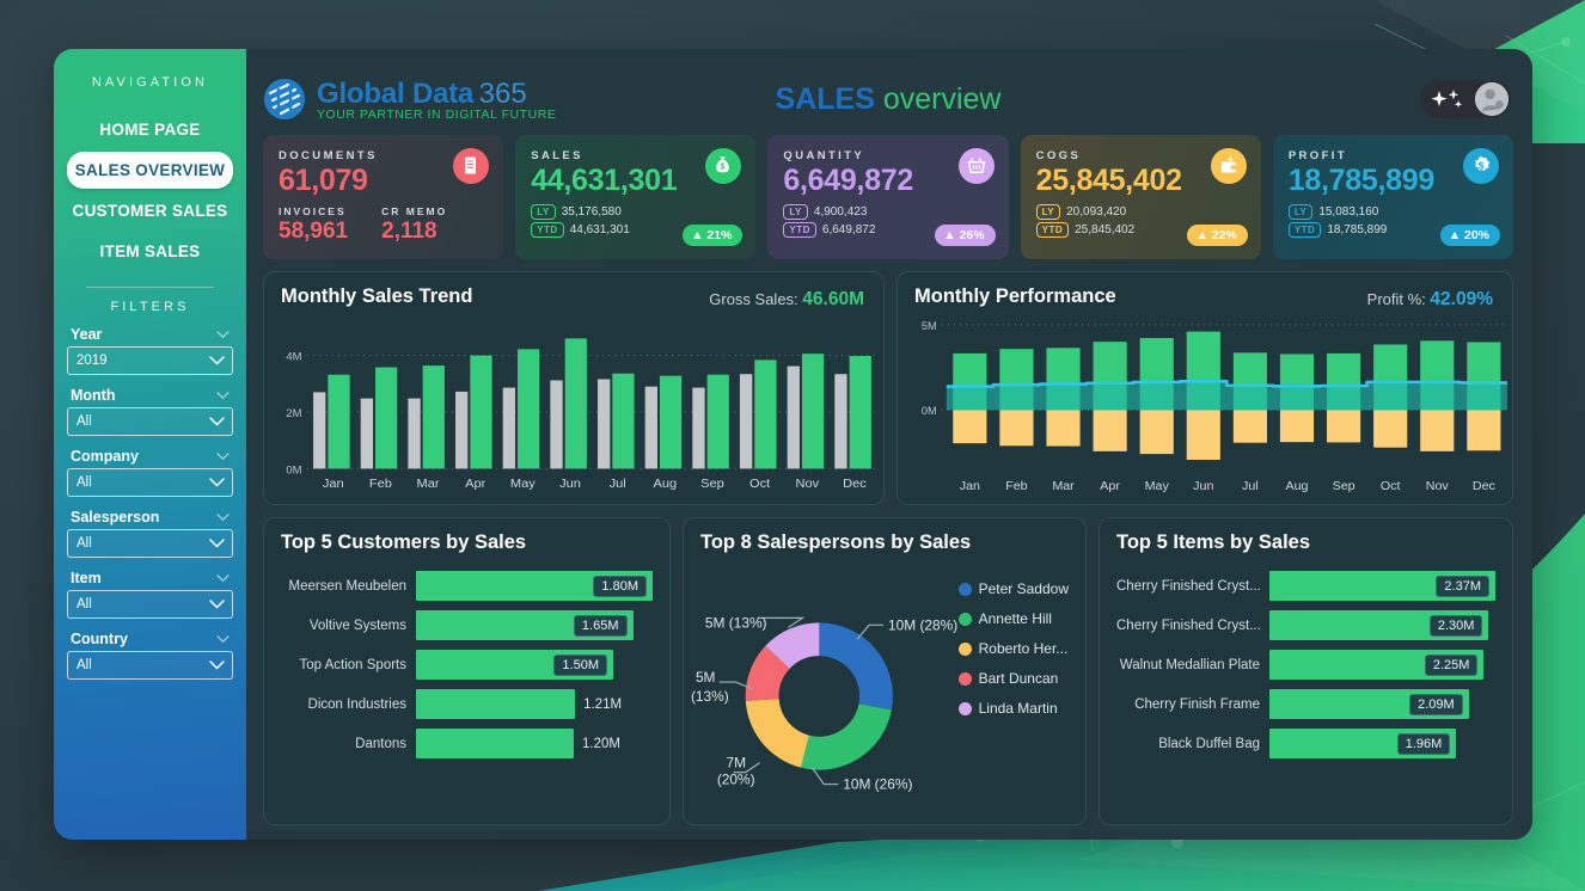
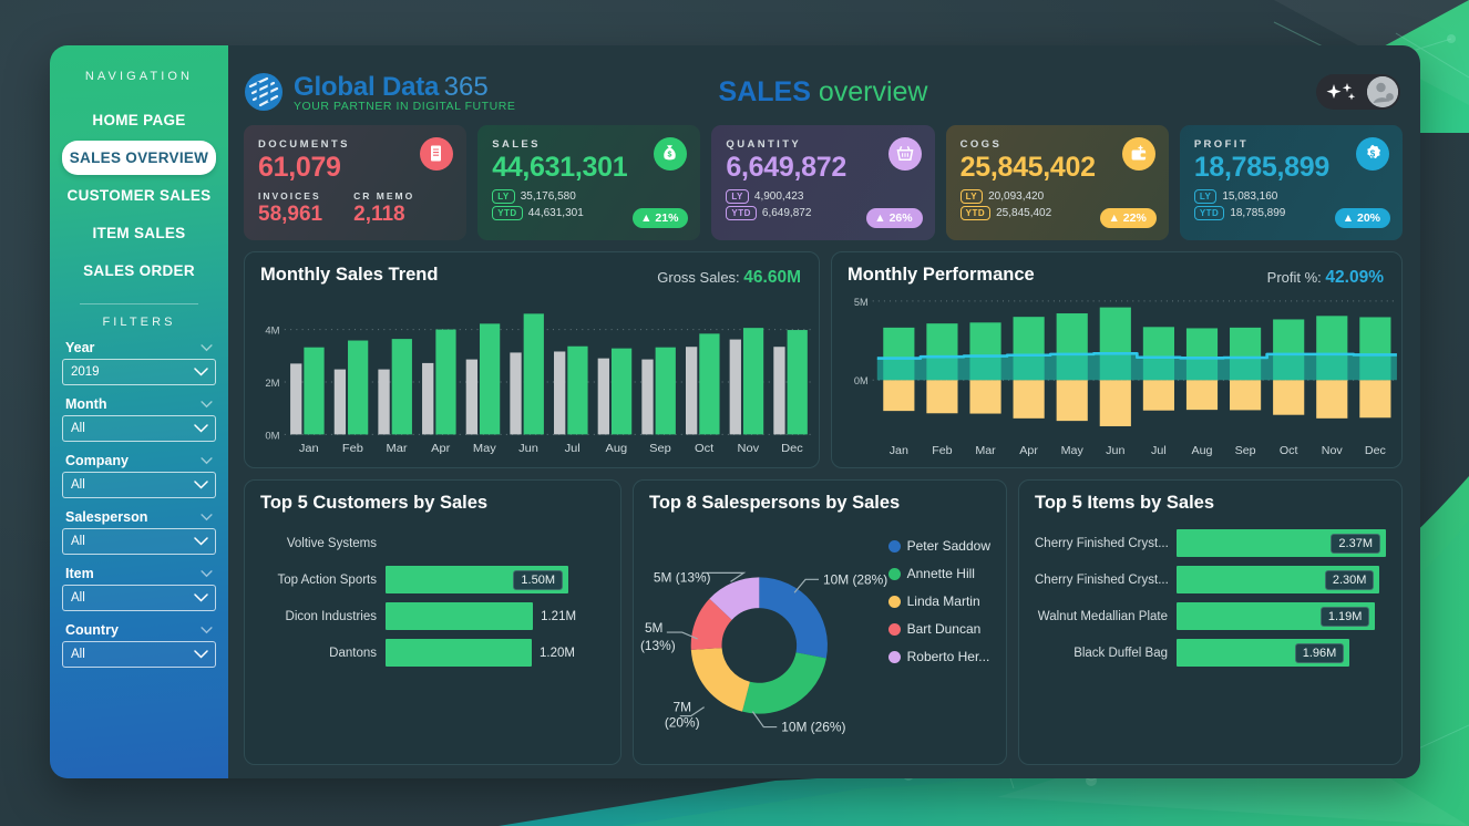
  NAVIGATION
  HOME PAGE
  SALES OVERVIEW
  CUSTOMER SALES
  ITEM SALES
+ SALES ORDER
  FILTERS
  Year
  2019
  Month
  All
  Company
  All
  Salesperson
  All
  Item
  All
  Country
  All
  Global Data 365
  YOUR PARTNER IN DIGITAL FUTURE
  SALES overview
  DOCUMENTS
  61,079
  INVOICES
  58,961
  CR MEMO
  2,118
  SALES
  44,631,301
  LY
  35,176,580
  YTD
  44,631,301
  ▲ 21%
  QUANTITY
  6,649,872
  LY
  4,900,423
  YTD
  6,649,872
  ▲ 26%
  COGS
  25,845,402
  LY
  20,093,420
  YTD
  25,845,402
  ▲ 22%
  PROFIT
  18,785,899
  $
  LY
  15,083,160
  YTD
  18,785,899
  ▲ 20%
  Monthly Sales Trend
  Gross Sales: 46.60M
  0M
  2M
  4M
  Jan
  Feb
  Mar
  Apr
  May
  Jun
  Jul
  Aug
  Sep
  Oct
  Nov
  Dec
  Monthly Performance
  Profit %: 42.09%
  0M
  5M
  Jan
  Feb
  Mar
  Apr
  May
  Jun
  Jul
  Aug
  Sep
  Oct
  Nov
  Dec
  Top 5 Customers by Sales
- Meersen Meubelen
- 1.80M
  Voltive Systems
- 1.65M
  Top Action Sports
  1.50M
  Dicon Industries
  1.21M
  Dantons
  1.20M
  Top 8 Salespersons by Sales
  10M (28%)
  10M (26%)
  7M
  (20%)
  5M
  (13%)
  5M (13%)
  Peter Saddow
  Annette Hill
- Roberto Her...
+ Linda Martin
  Bart Duncan
- Linda Martin
+ Roberto Her...
  Top 5 Items by Sales
  Cherry Finished Cryst...
  2.37M
  Cherry Finished Cryst...
  2.30M
  Walnut Medallian Plate
- 2.25M
+ 1.19M
- Cherry Finish Frame
- 2.09M
  Black Duffel Bag
  1.96M
